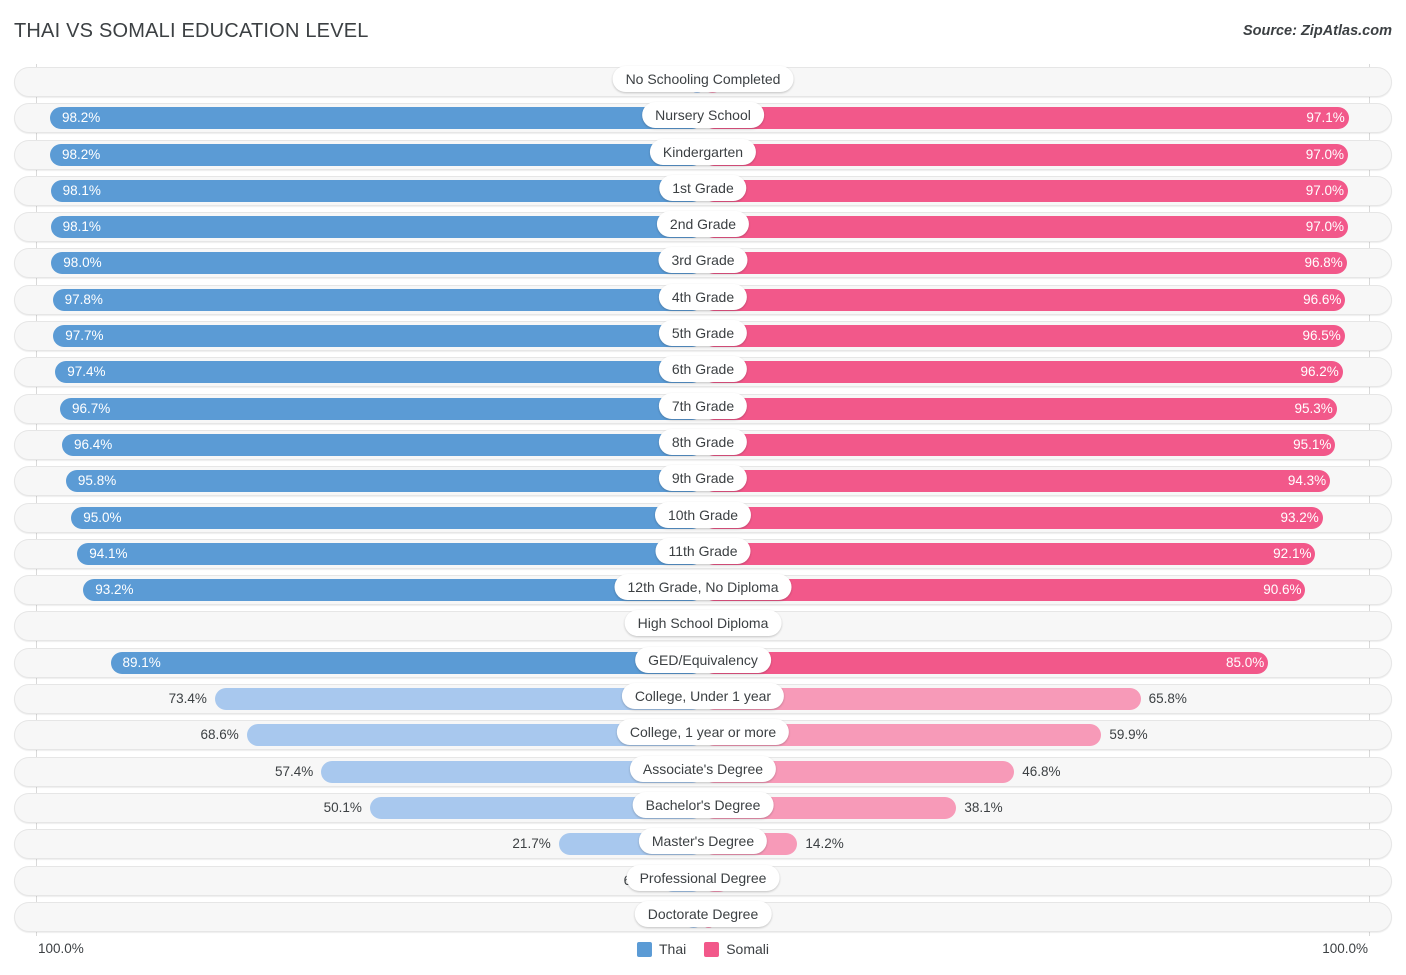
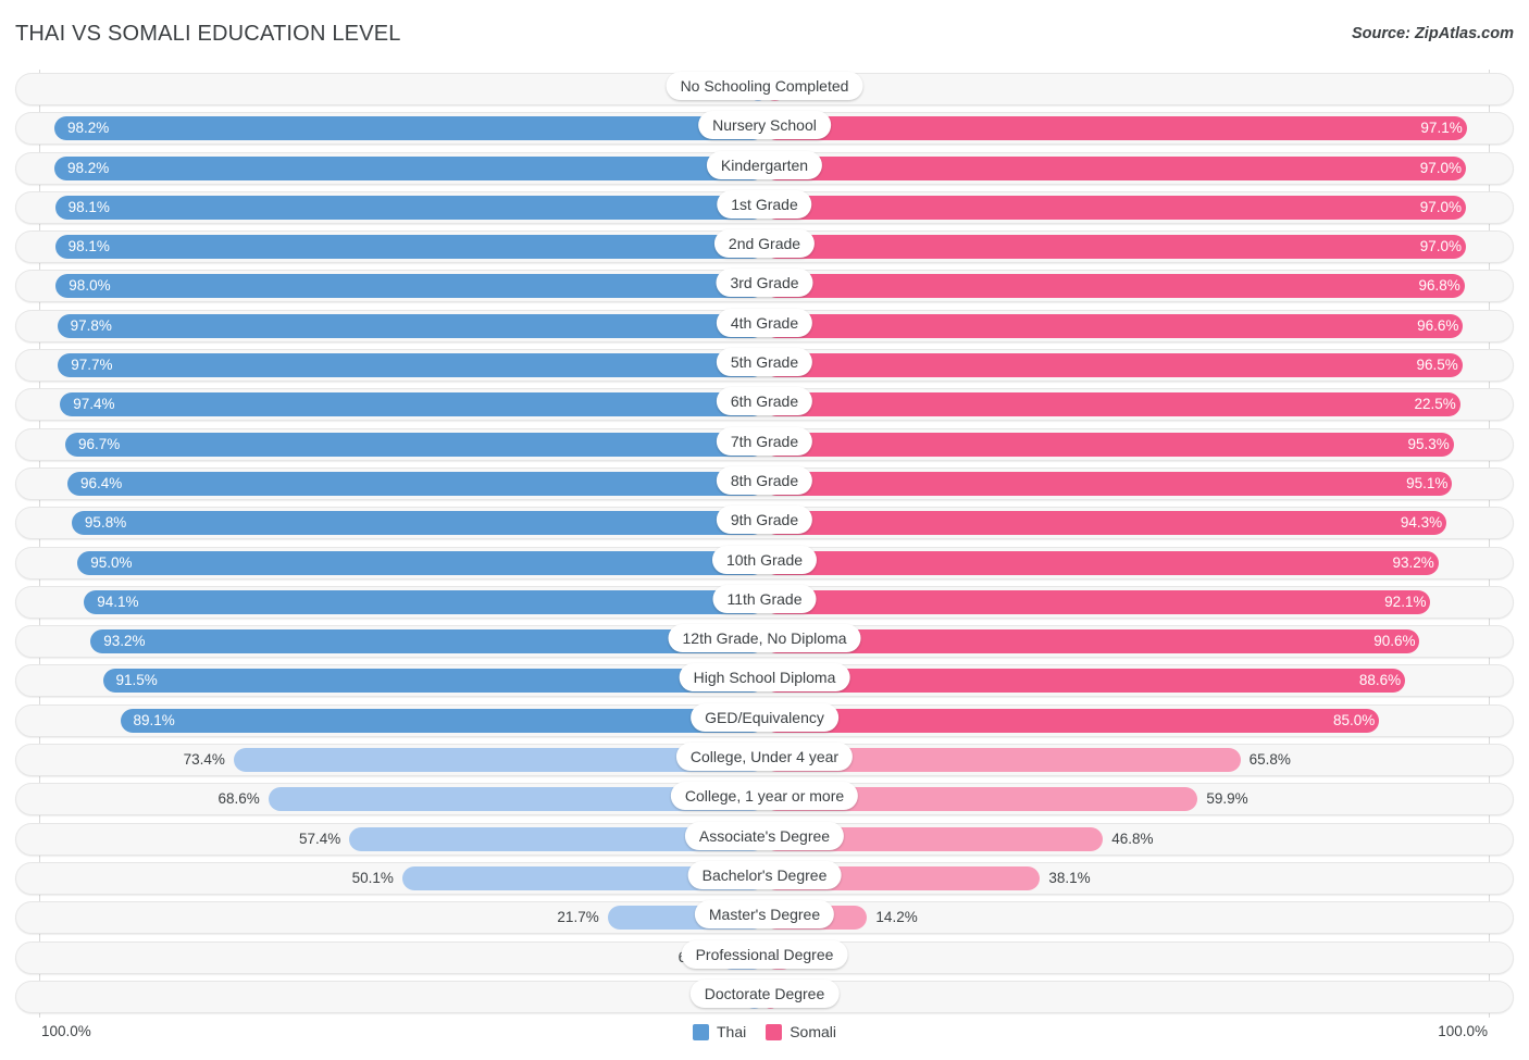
  THAI VS SOMALI EDUCATION LEVEL
  Source: ZipAtlas.com
  No Schooling Completed
  98.2%
  97.1%
  Nursery School
  98.2%
  97.0%
  Kindergarten
  98.1%
  97.0%
  1st Grade
  98.1%
  97.0%
  2nd Grade
  98.0%
  96.8%
  3rd Grade
  97.8%
  96.6%
  4th Grade
  97.7%
  96.5%
  5th Grade
  97.4%
- 96.2%
+ 22.5%
  6th Grade
  96.7%
  95.3%
  7th Grade
  96.4%
  95.1%
  8th Grade
  95.8%
  94.3%
  9th Grade
  95.0%
  93.2%
  10th Grade
  94.1%
  92.1%
  11th Grade
  93.2%
  90.6%
  12th Grade, No Diploma
+ 91.5%
+ 88.6%
  High School Diploma
  89.1%
  85.0%
  GED/Equivalency
  73.4%
  65.8%
- College, Under 1 year
+ College, Under 4 year
  68.6%
  59.9%
  College, 1 year or more
  57.4%
  46.8%
  Associate's Degree
  50.1%
  38.1%
  Bachelor's Degree
  21.7%
  14.2%
  Master's Degree
  Professional Degree
  Doctorate Degree
  100.0%
  Thai
  Somali
  100.0%
